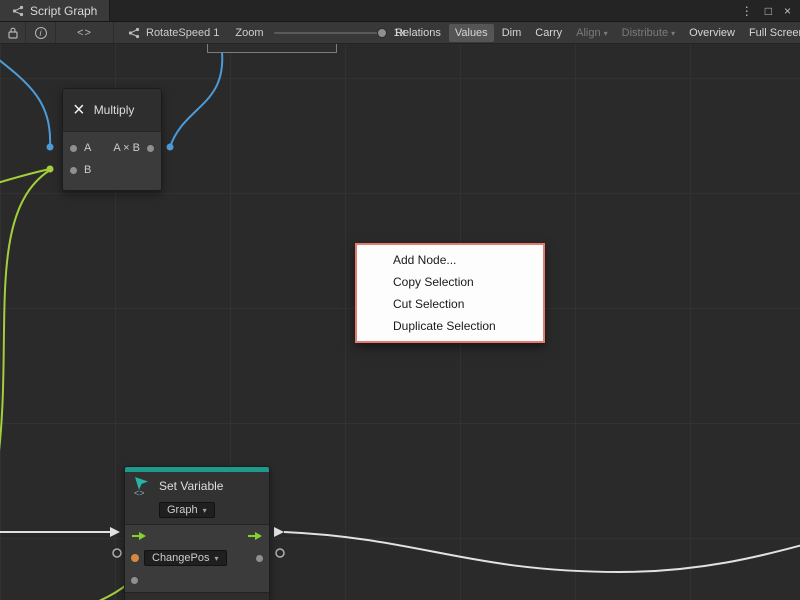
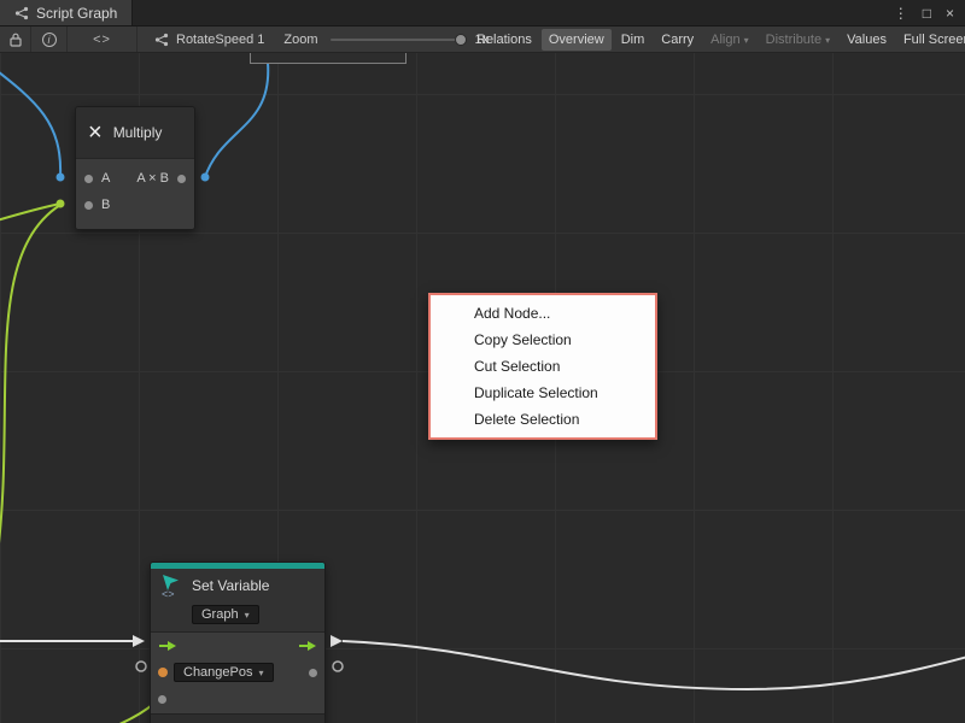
  Script Graph
  ⋮
  □
  ×
  i
  <>
  RotateSpeed 1
  Zoom
  1x
  Relations
- Values
+ Overview
  Dim
  Carry
  Align
  ▾
  Distribute
  ▾
- Overview
+ Values
  Full Scree
  ×
  Multiply
  A
  A × B
  B
  <>
  Set Variable
  Graph
  ▾
  ChangePos
  ▾
  Add Node...
  Copy Selection
  Cut Selection
  Duplicate Selection
+ Delete Selection
